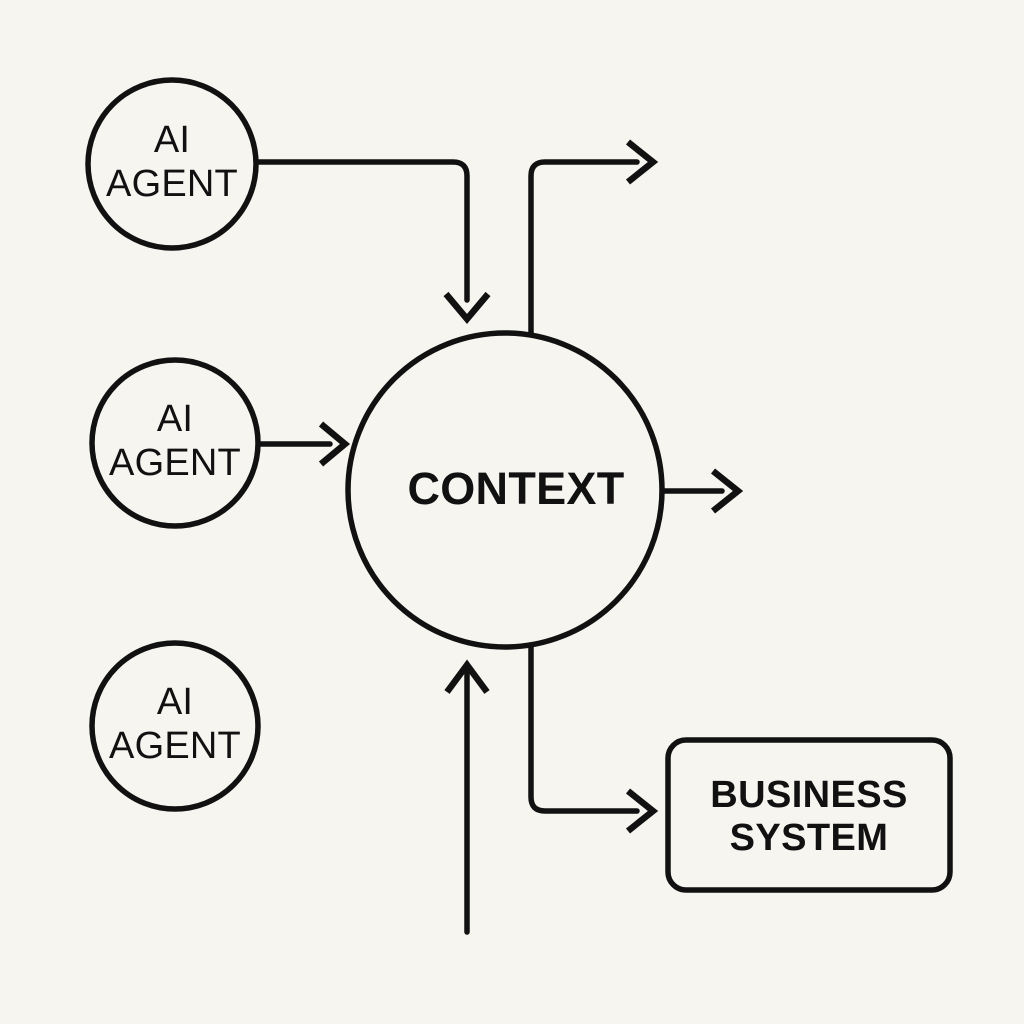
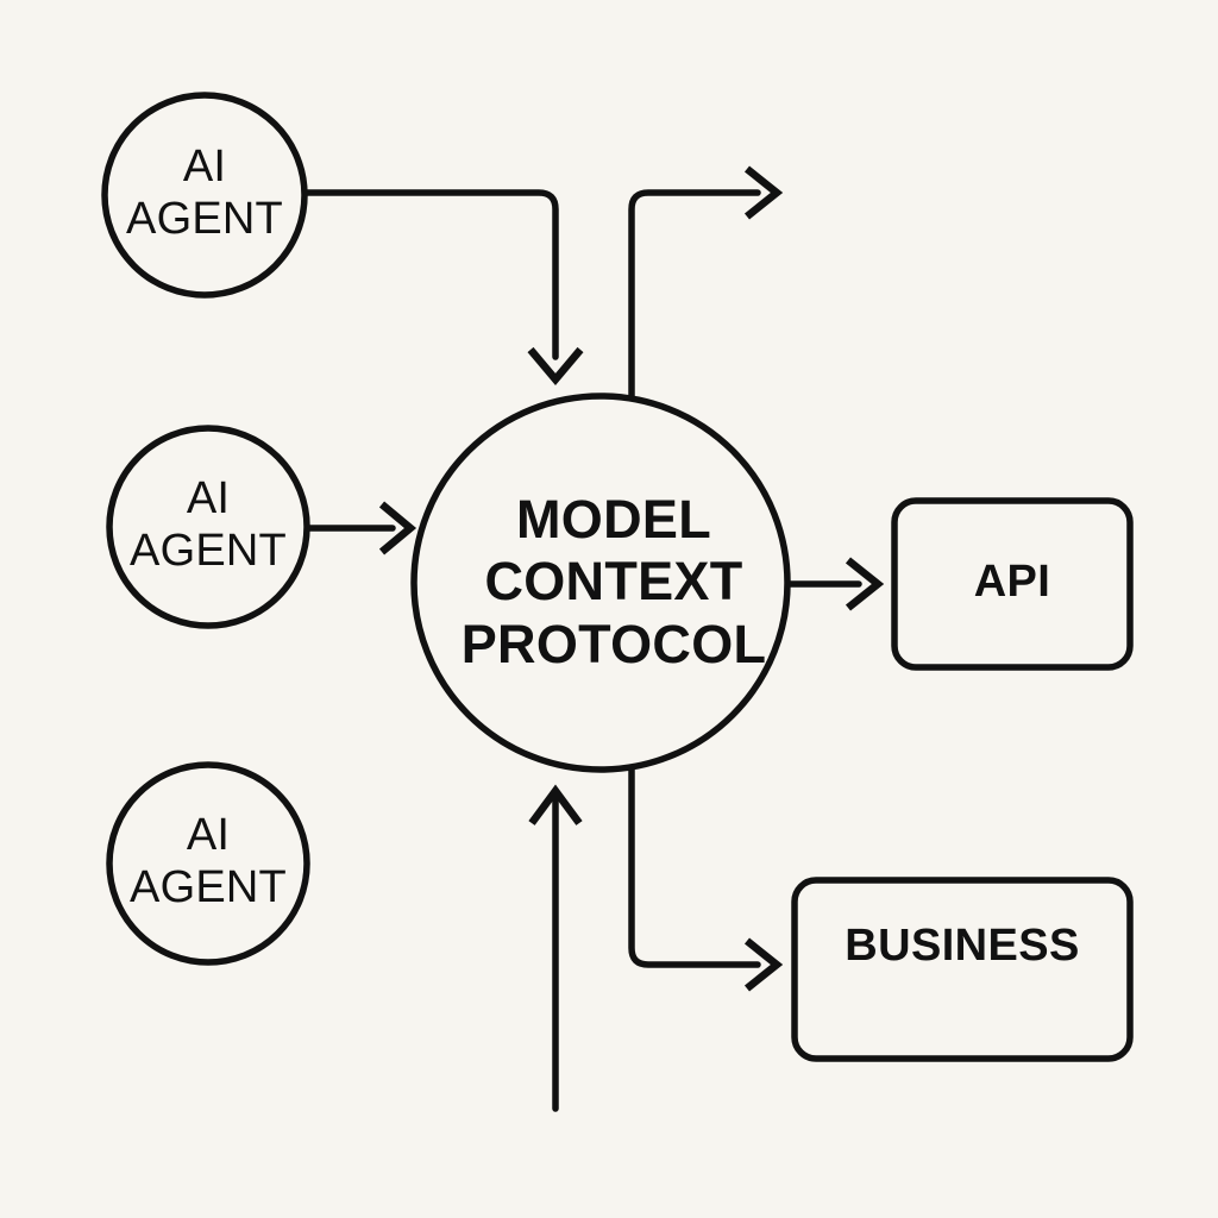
  AI
  AGENT
  AI
  AGENT
  AI
  AGENT
+ MODEL
  CONTEXT
+ PROTOCOL
+ API
  BUSINESS
- SYSTEM
